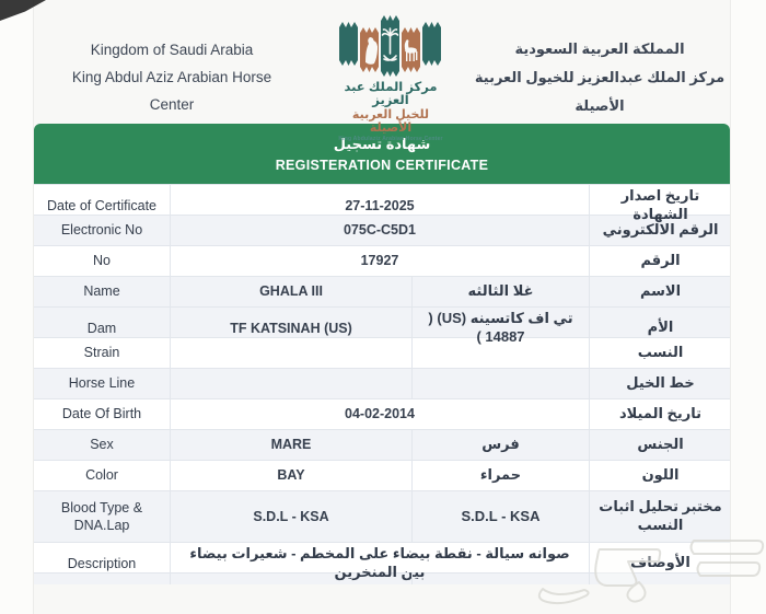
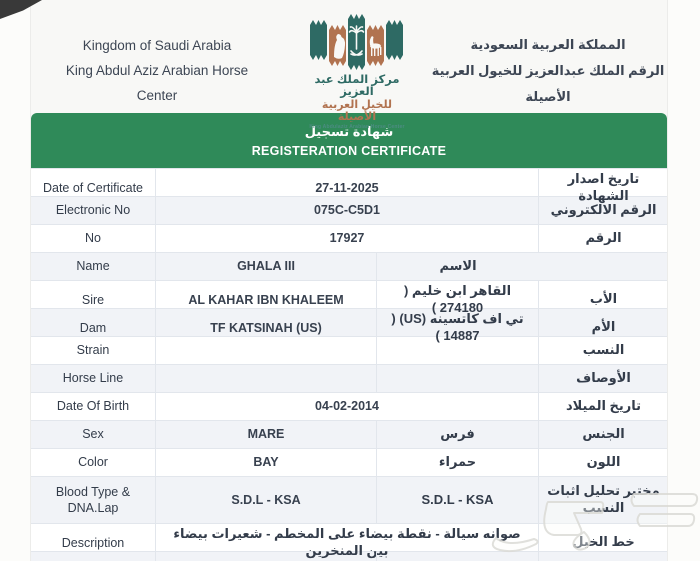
  Kingdom of Saudi Arabia
  King Abdul Aziz Arabian Horse Center
  مركز الملك عبد العزيز
  للخيل العربية الأصيلة
  المملكة العربية السعودية
- مركز الملك عبدالعزيز للخيول العربية الأصيلة
+ الرقم الملك عبدالعزيز للخيول العربية الأصيلة
  شهادة تسجيل
  REGISTERATION CERTIFICATE
  Date of Certificate
  27-11-2025
  تاريخ اصدار الشهادة
  Electronic No
  075C-C5D1
  الرقم الالكتروني
  No
  17927
  الرقم
  Name
  GHALA III
- غلا الثالثه
  الاسم
+ Sire
+ AL KAHAR IBN KHALEEM
+ القاهر ابن خليم ( 274180 )
+ الأب
  Dam
  TF KATSINAH (US)
  تي اف كاتسينه (US) ( 14887 )
  الأم
  Strain
  النسب
  Horse Line
- خط الخيل
+ الأوصاف
  Date Of Birth
  04-02-2014
  تاريخ الميلاد
  Sex
  MARE
  فرس
  الجنس
  Color
  BAY
  حمراء
  اللون
  Blood Type & DNA.Lap
  S.D.L - KSA
  S.D.L - KSA
  مختبر تحليل اثبات النسب
  Description
  صوانه سيالة - نقطة بيضاء على المخطم - شعيرات بيضاء بين المنخرين
- الأوصاف
+ خط الخيل
